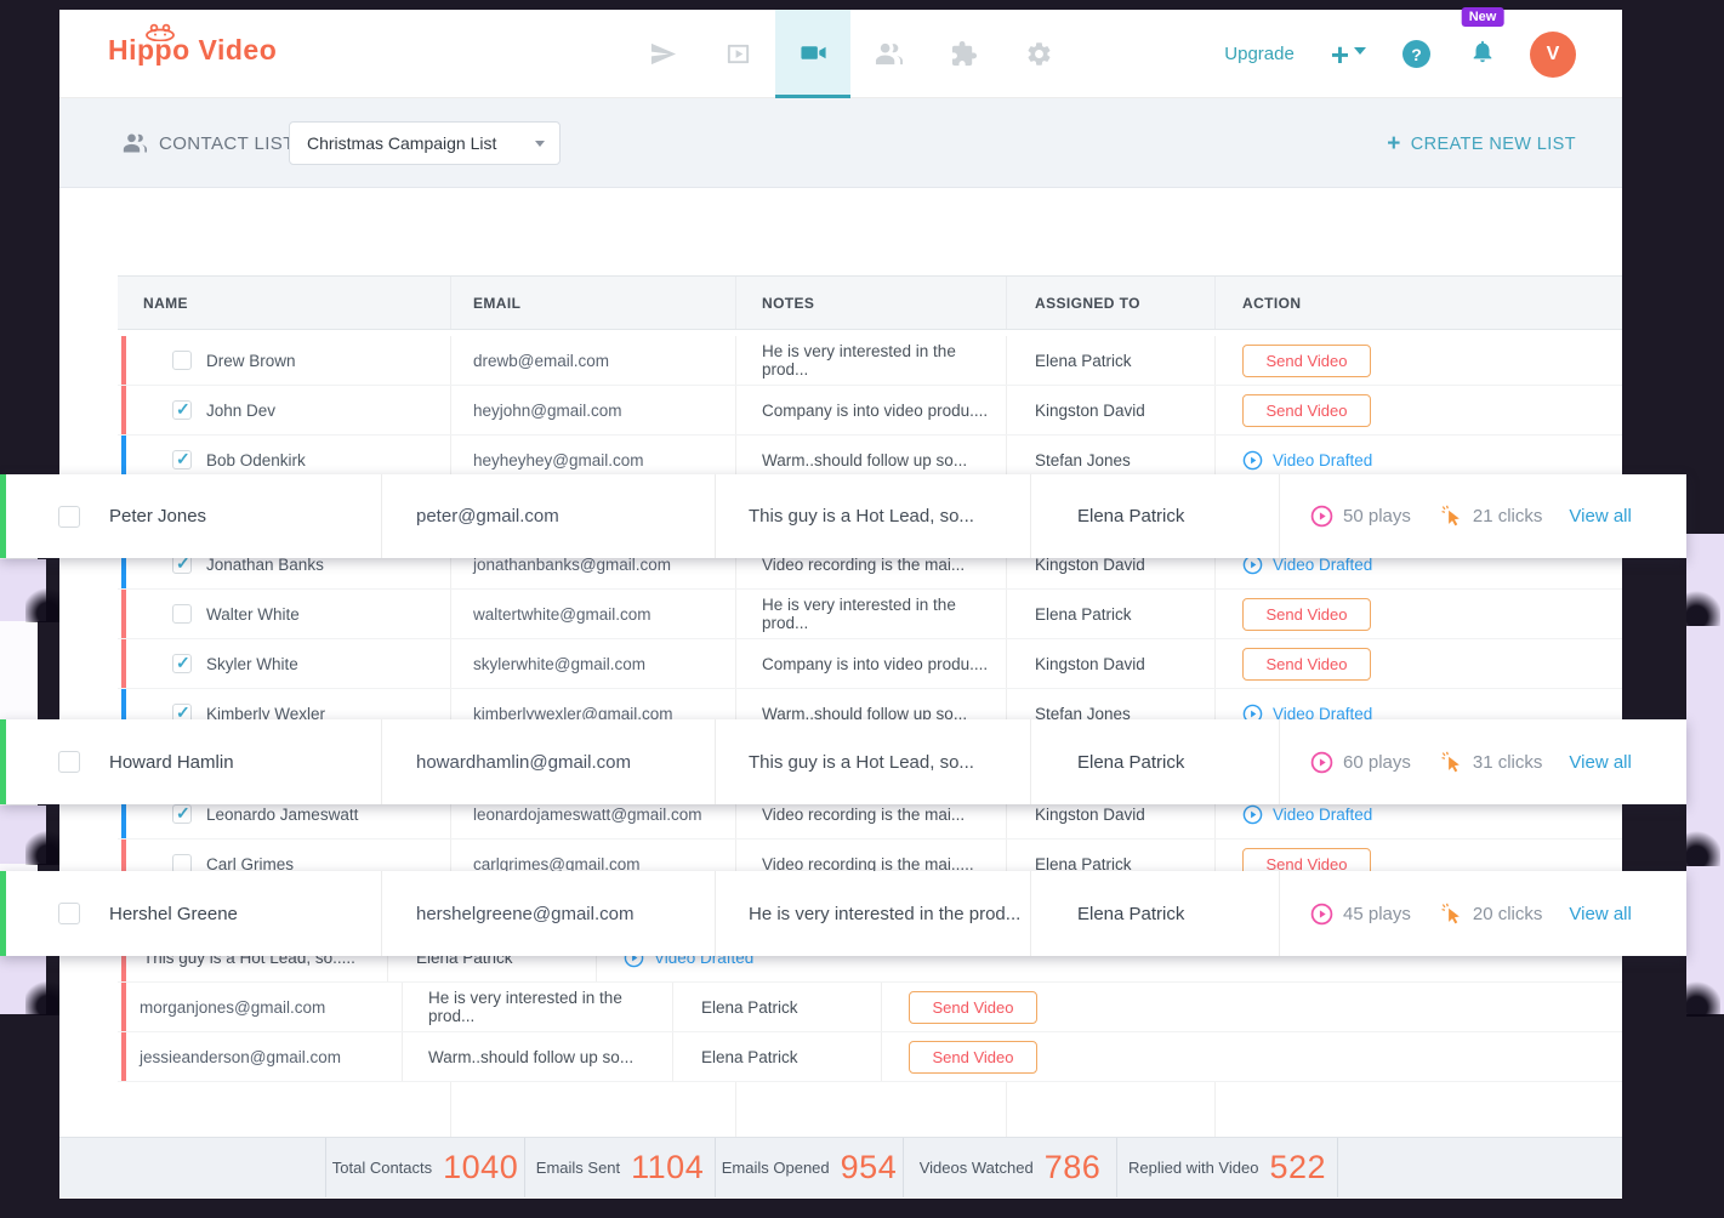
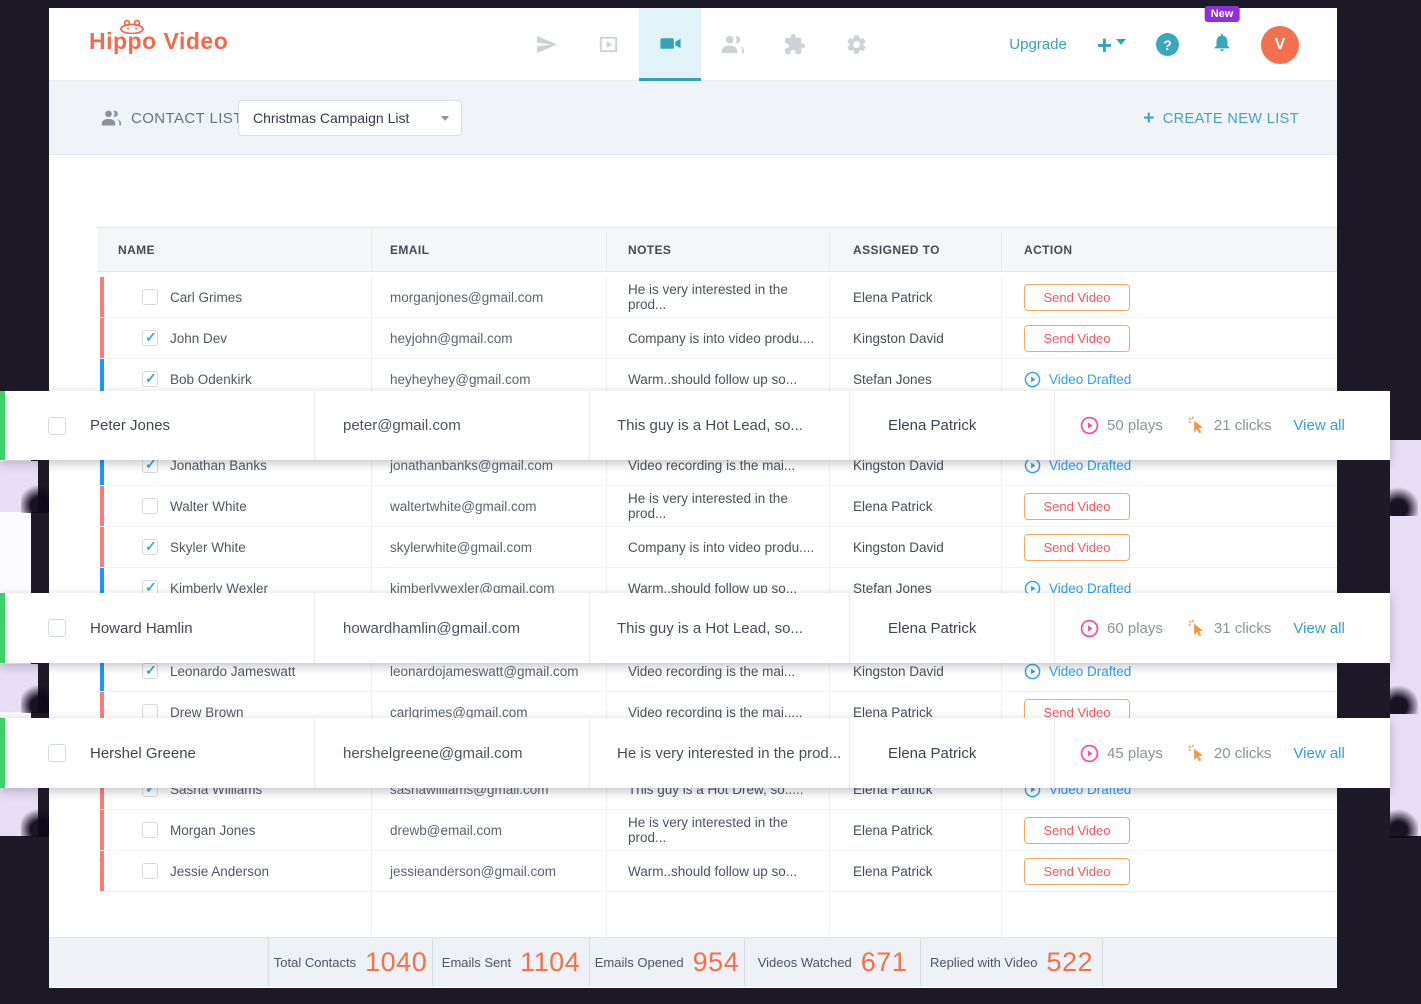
  Hippo Video
  Upgrade
  +
  ?
  New
  V
  CONTACT LIS
  Christmas Campaign List
  +
  CREATE NEW LIST
  NAME
  EMAIL
  NOTES
  ASSIGNED TO
  ACTION
- Drew Brown
+ Carl Grimes
- drewb@email.com
+ morganjones@gmail.com
  He is very interested in the prod...
  Elena Patrick
  Send Video
  John Dev
  heyjohn@gmail.com
  Company is into video produ....
  Kingston David
  Send Video
  Bob Odenkirk
  heyheyhey@gmail.com
  Warm..should follow up so...
  Stefan Jones
  Video Drafted
  Jonathan Banks
  jonathanbanks@gmail.com
  Video recording is the mai...
  Kingston David
  Video Drafted
  Walter White
  waltertwhite@gmail.com
  He is very interested in the prod...
  Elena Patrick
  Send Video
  Skyler White
  skylerwhite@gmail.com
  Company is into video produ....
  Kingston David
  Send Video
  Kimberly Wexler
  kimberlywexler@gmail.com
  Warm..should follow up so...
  Stefan Jones
  Video Drafted
  Leonardo Jameswatt
  leonardojameswatt@gmail.com
  Video recording is the mai...
  Kingston David
  Video Drafted
- Carl Grimes
+ Drew Brown
  carlgrimes@gmail.com
  Video recording is the mai.....
  Elena Patrick
  Send Video
+ Sasha Williams
+ sashawilliams@gmail.com
- This guy is a Hot Lead, so.....
+ This guy is a Hot Drew, so.....
  Elena Patrick
  Video Drafted
+ Morgan Jones
- morganjones@gmail.com
+ drewb@email.com
  He is very interested in the prod...
  Elena Patrick
  Send Video
+ Jessie Anderson
  jessieanderson@gmail.com
  Warm..should follow up so...
  Elena Patrick
  Send Video
  Total Contacts
  1040
  Emails Sent
  1104
  Emails Opened
  954
  Videos Watched
- 786
+ 671
  Replied with Video
  522
  Peter Jones
  peter@gmail.com
  This guy is a Hot Lead, so...
  Elena Patrick
  50 plays
  21 clicks
  View all
  Howard Hamlin
  howardhamlin@gmail.com
  This guy is a Hot Lead, so...
  Elena Patrick
  60 plays
  31 clicks
  View all
  Hershel Greene
  hershelgreene@gmail.com
  He is very interested in the prod...
  Elena Patrick
  45 plays
  20 clicks
  View all
